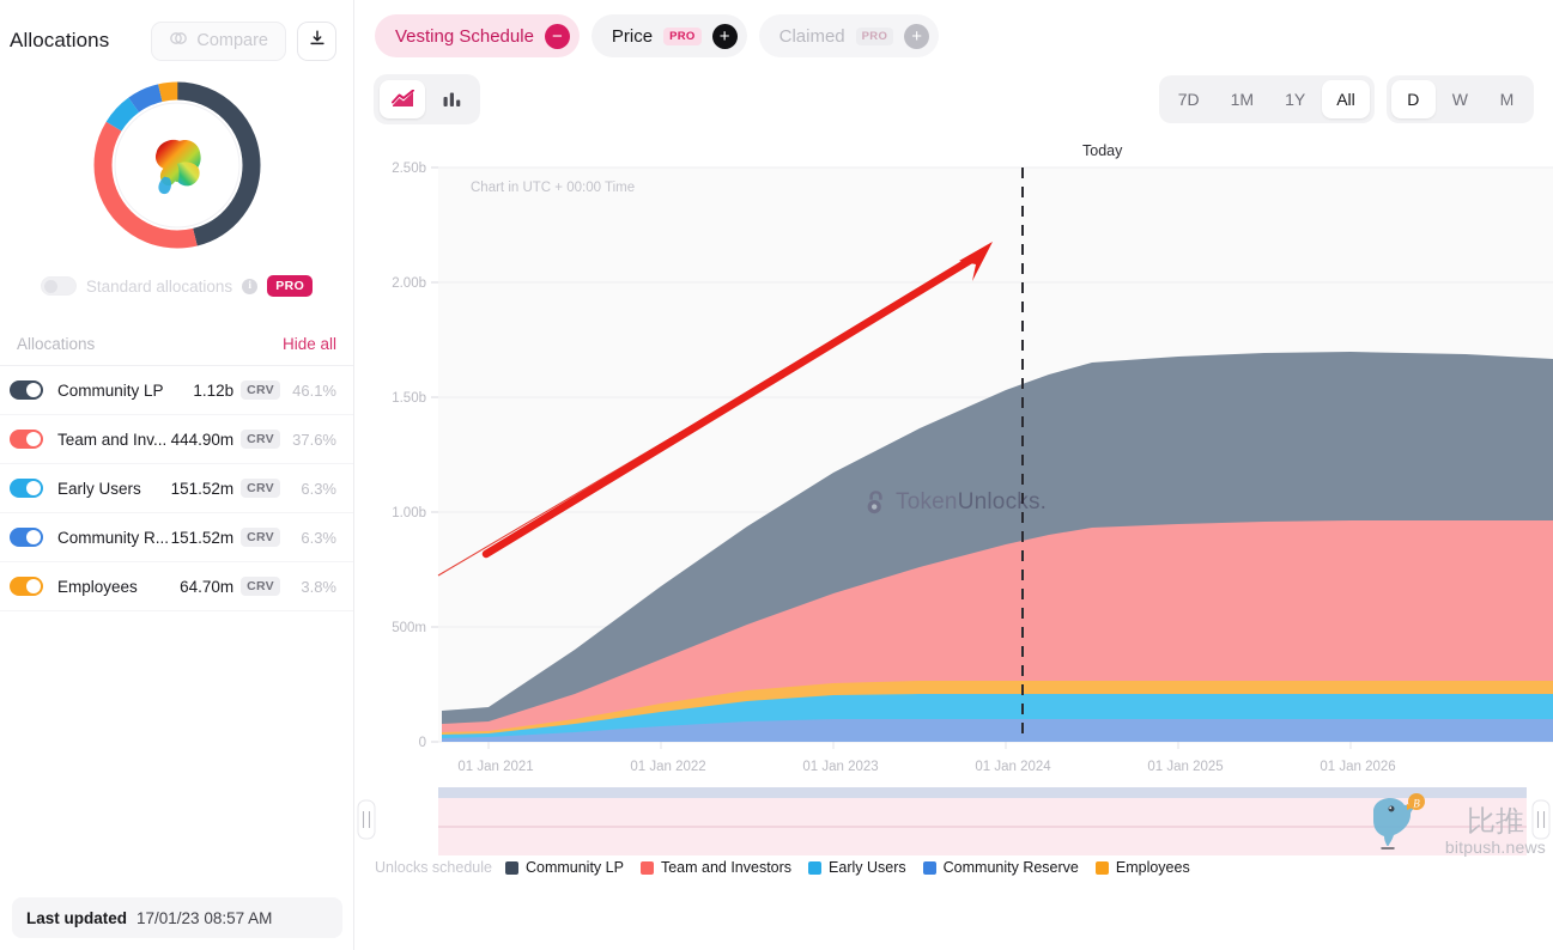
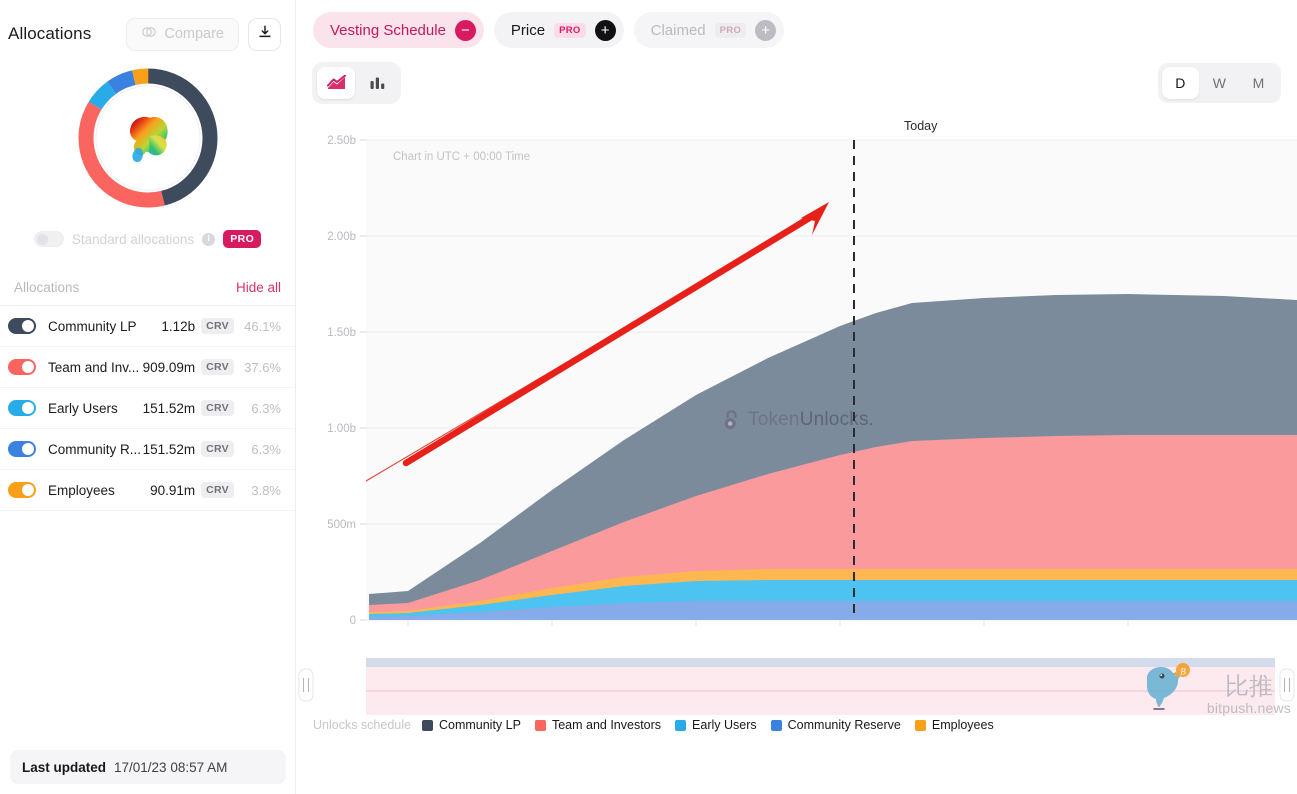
  Allocations
  Compare
  Standard allocations
  i
  PRO
  Allocations
  Hide all
  Community LP
  1.12b
  CRV
  46.1%
  Team and Inv...
- 444.90m
+ 909.09m
  CRV
  37.6%
  Early Users
  151.52m
  CRV
  6.3%
  Community R...
  151.52m
  CRV
  6.3%
  Employees
- 64.70m
+ 90.91m
  CRV
  3.8%
  Last updated
  17/01/23 08:57 AM
  Vesting Schedule
  −
  Price
  PRO
  +
  Claimed
  PRO
  +
- 7D
- 1M
- 1Y
- All
  D
  W
  M
  2.50b
  2.00b
  1.50b
  1.00b
  500m
  0
- 01 Jan 2021
- 01 Jan 2022
- 01 Jan 2023
- 01 Jan 2024
- 01 Jan 2025
- 01 Jan 2026
  Chart in UTC + 00:00 Time
  Today
  TokenUnlocks.
  Unlocks schedule
  Community LP
  Team and Investors
  Early Users
  Community Reserve
  Employees
  B
  比推
  bitpush.news
